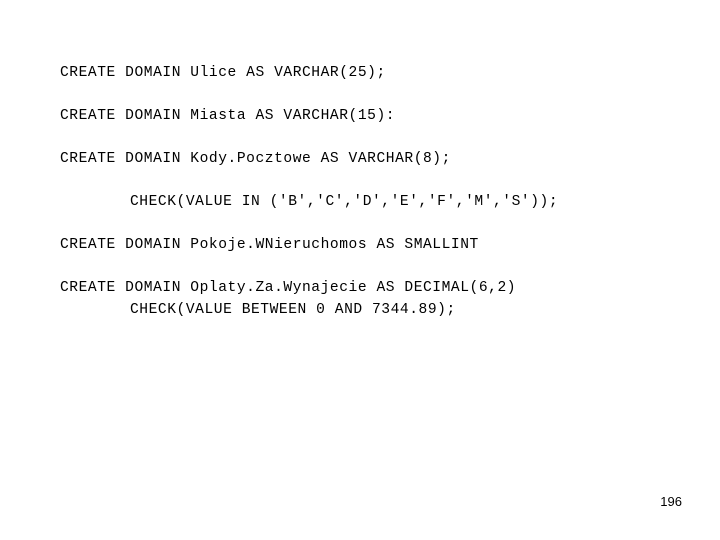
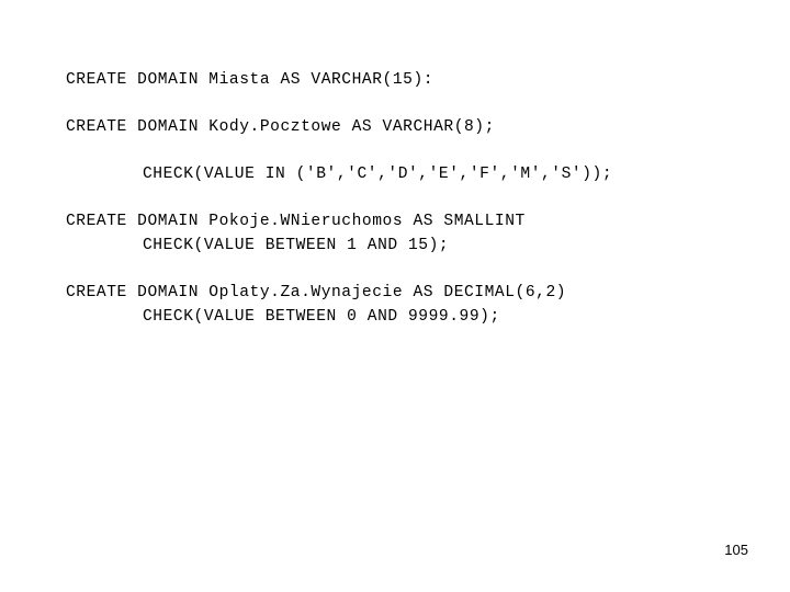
- CREATE DOMAIN Ulice AS VARCHAR(25);
  CREATE DOMAIN Miasta AS VARCHAR(15):
  CREATE DOMAIN Kody.Pocztowe AS VARCHAR(8);
  CHECK(VALUE IN ('B','C','D','E','F','M','S'));
  CREATE DOMAIN Pokoje.WNieruchomos AS SMALLINT
+ CHECK(VALUE BETWEEN 1 AND 15);
  CREATE DOMAIN Oplaty.Za.Wynajecie AS DECIMAL(6,2)
- CHECK(VALUE BETWEEN 0 AND 7344.89);
+ CHECK(VALUE BETWEEN 0 AND 9999.99);
- 196
+ 105
